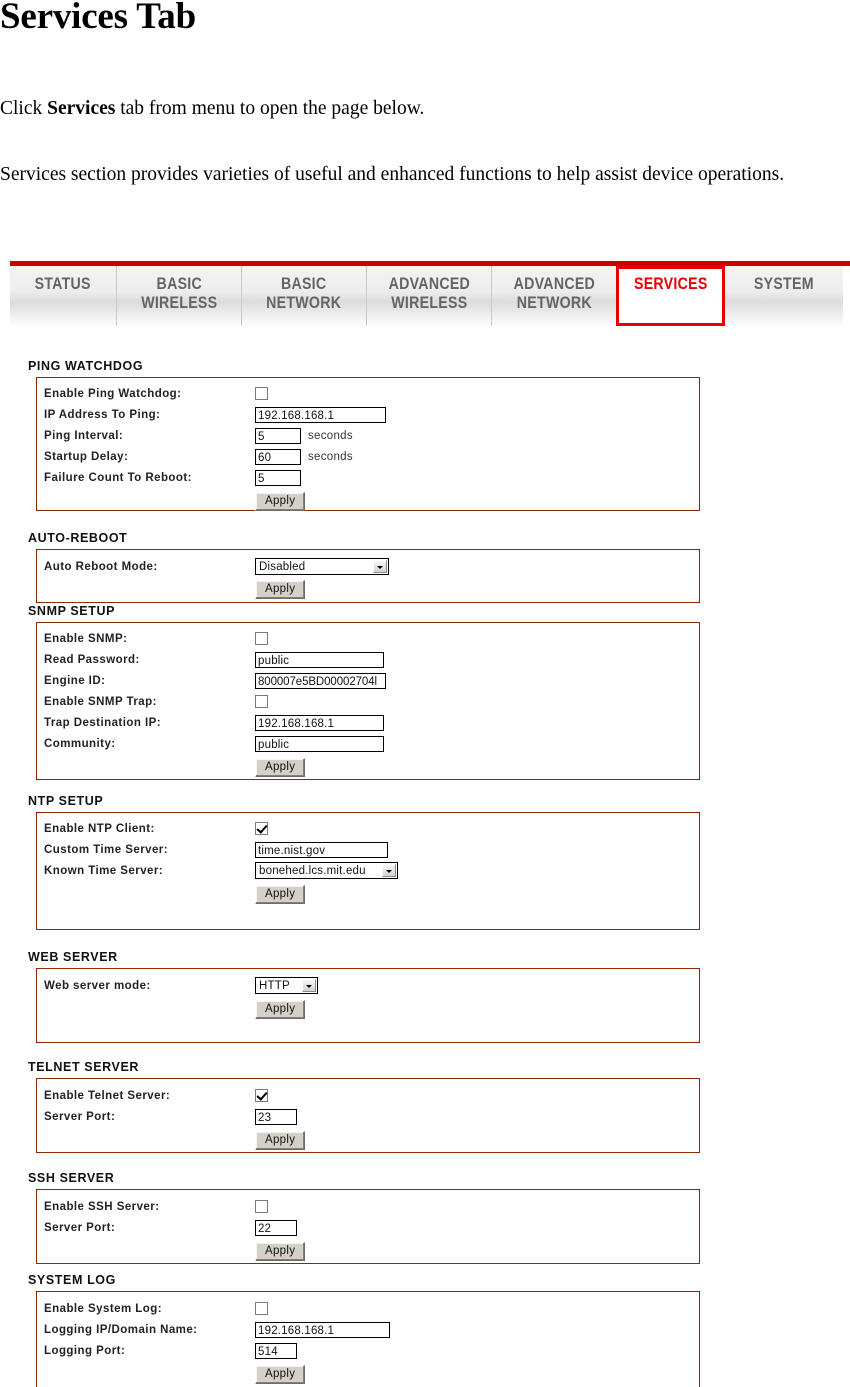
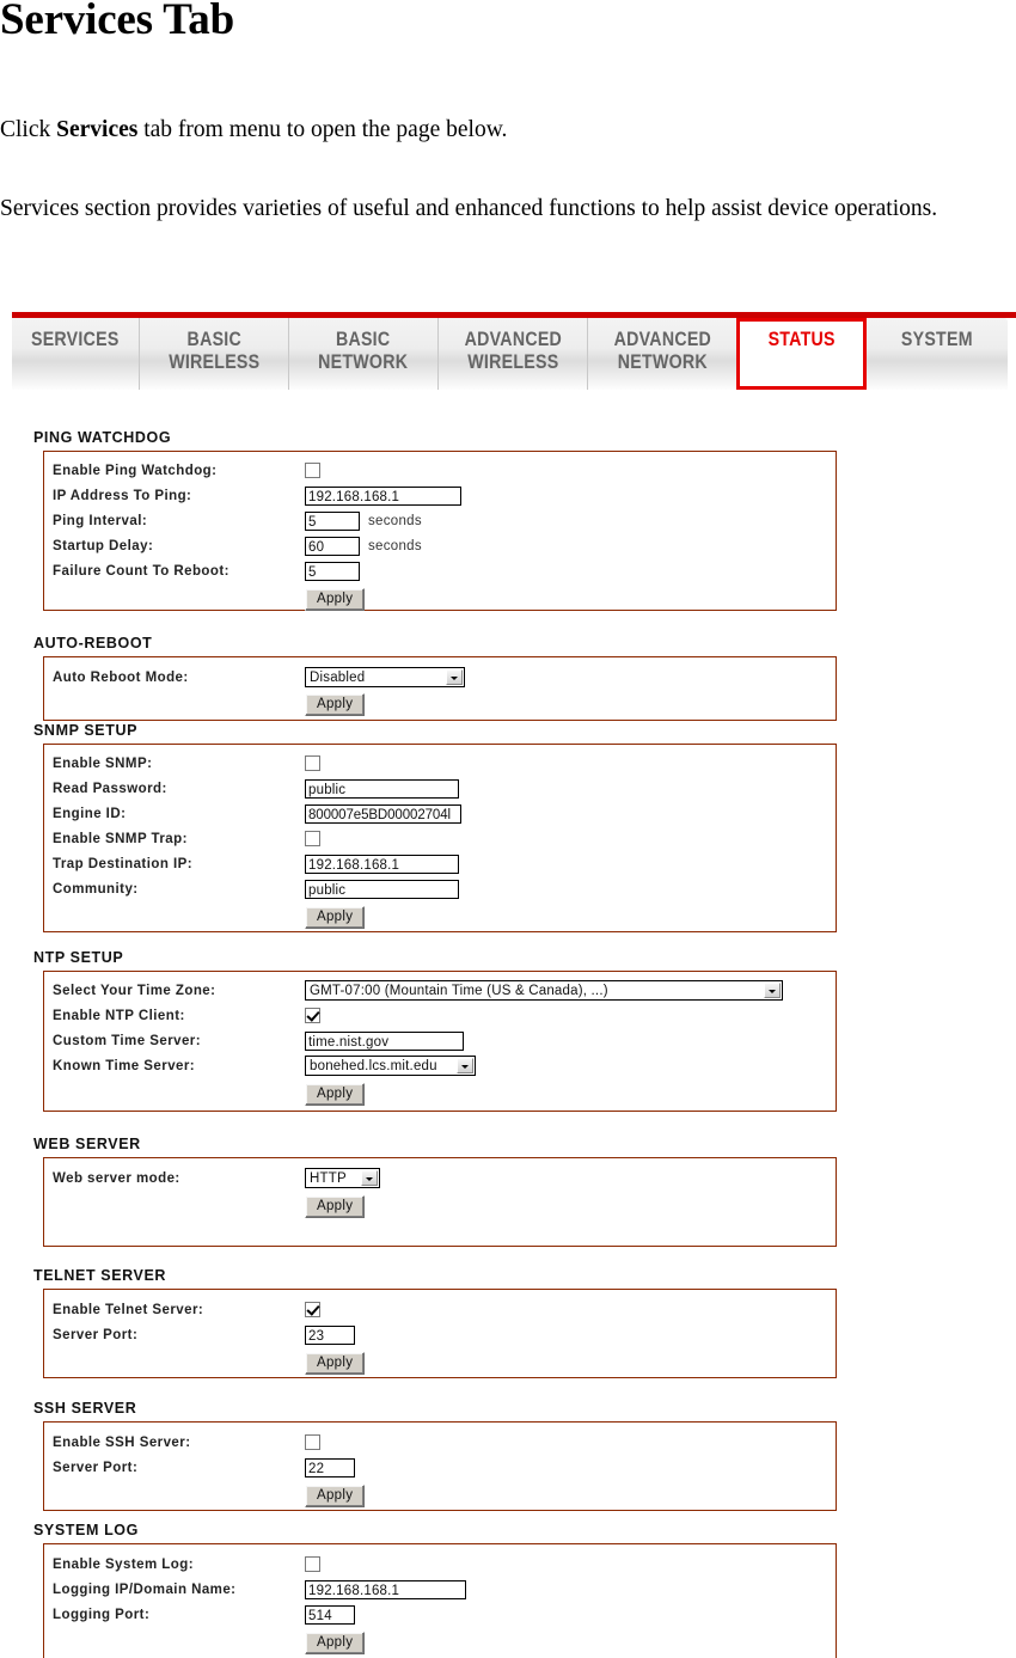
  Services Tab
  Click Services tab from menu to open the page below.
  Services section provides varieties of useful and enhanced functions to help assist device operations.
- STATUS
+ SERVICES
  BASIC
  WIRELESS
  BASIC
  NETWORK
  ADVANCED
  WIRELESS
  ADVANCED
  NETWORK
- SERVICES
+ STATUS
  SYSTEM
  PING WATCHDOG
  Enable Ping Watchdog:
  IP Address To Ping:
  192.168.168.1
  Ping Interval:
  5
  seconds
  Startup Delay:
  60
  seconds
  Failure Count To Reboot:
  5
  Apply
  AUTO-REBOOT
  Auto Reboot Mode:
  Disabled
  Apply
  SNMP SETUP
  Enable SNMP:
  Read Password:
  public
  Engine ID:
  800007e5BD00002704l
  Enable SNMP Trap:
  Trap Destination IP:
  192.168.168.1
  Community:
  public
  Apply
  NTP SETUP
+ Select Your Time Zone:
+ GMT-07:00 (Mountain Time (US & Canada), ...)
  Enable NTP Client:
  Custom Time Server:
  time.nist.gov
  Known Time Server:
  bonehed.lcs.mit.edu
  Apply
  WEB SERVER
  Web server mode:
  HTTP
  Apply
  TELNET SERVER
  Enable Telnet Server:
  Server Port:
  23
  Apply
  SSH SERVER
  Enable SSH Server:
  Server Port:
  22
  Apply
  SYSTEM LOG
  Enable System Log:
  Logging IP/Domain Name:
  192.168.168.1
  Logging Port:
  514
  Apply
